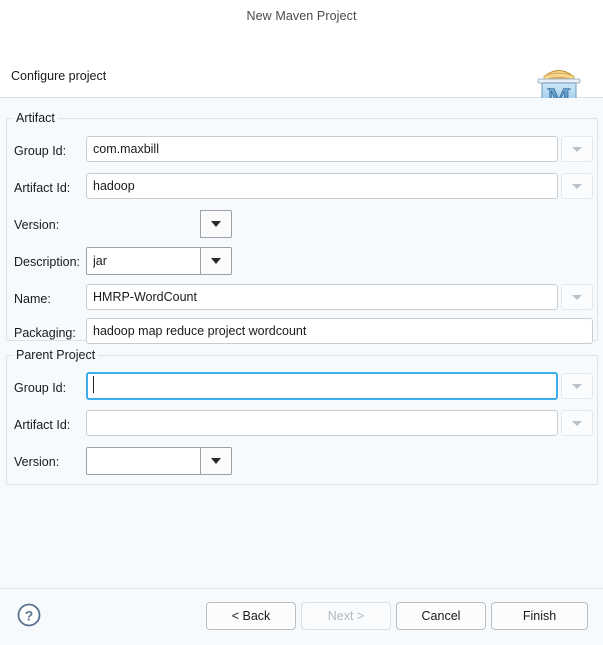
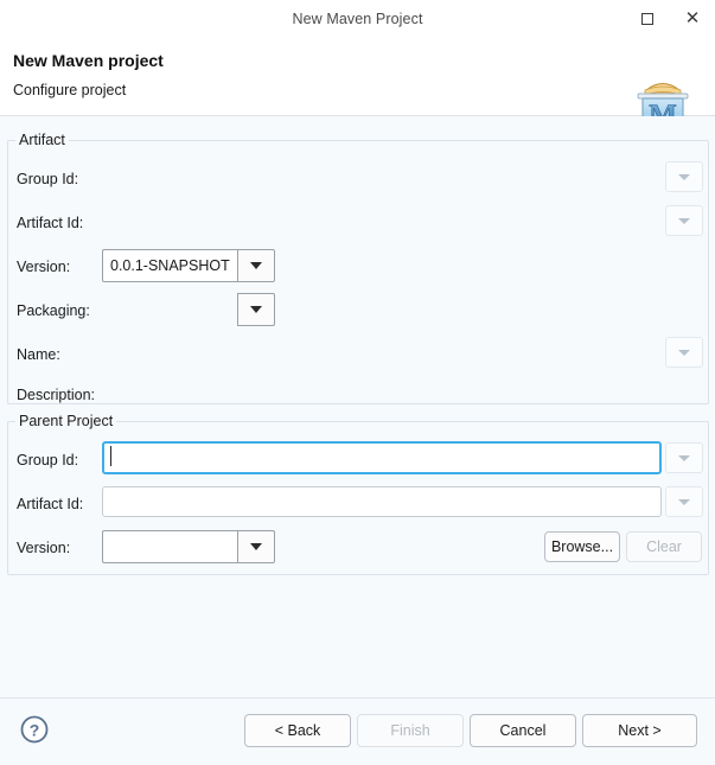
  New Maven Project
+ ✕
+ New Maven project
  Configure project
  Artifact
  Group Id:
- com.maxbill
  Artifact Id:
- hadoop
  Version:
+ 0.0.1-SNAPSHOT
- Description:
+ Packaging:
- jar
  Name:
- HMRP-WordCount
- Packaging:
+ Description:
- hadoop map reduce project wordcount
  Parent Project
  Group Id:
  Artifact Id:
  Version:
+ Browse...
+ Clear
  ?
  < Back
- Next >
+ Finish
  Cancel
- Finish
+ Next >
